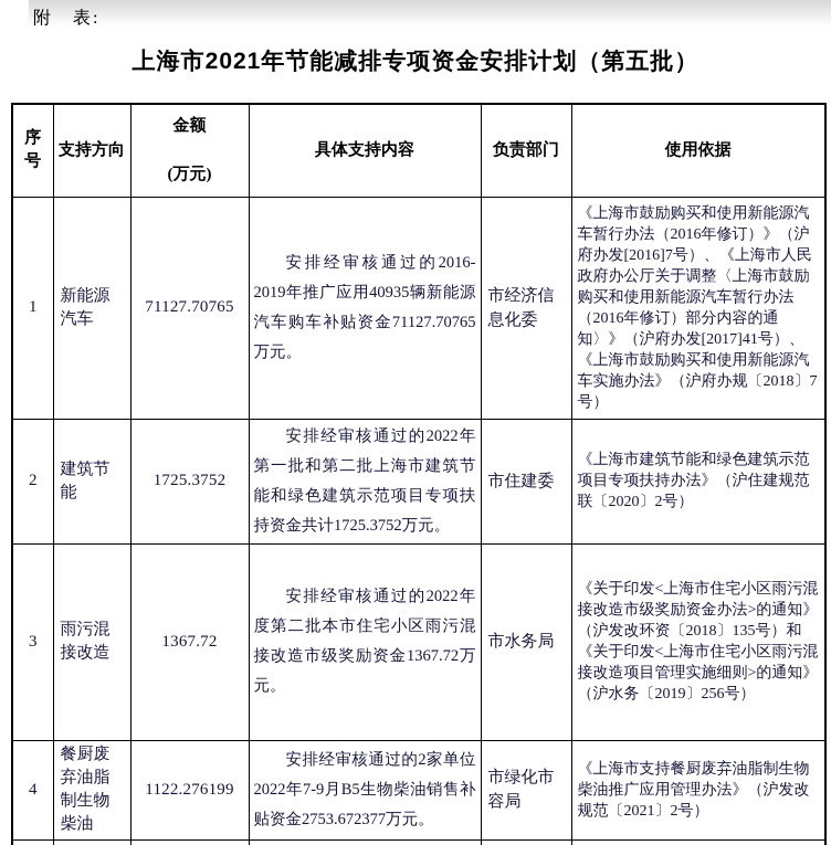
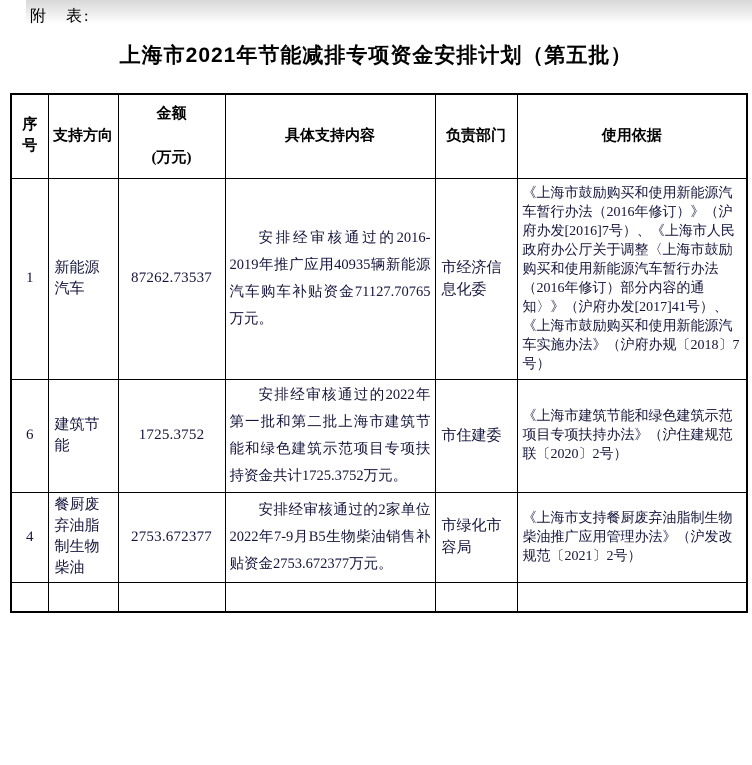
  附 表:
  上海市2021年节能减排专项资金安排计划（第五批）
  序号	支持方向	金额 (万元)	具体支持内容	负责部门	使用依据
- 1	新能源汽车	71127.70765	安排经审核通过的2016-2019年推广应用40935辆新能源汽车购车补贴资金71127.70765万元。	市经济信息化委	《上海市鼓励购买和使用新能源汽车暂行办法（2016年修订）》（沪府办发[2016]7号）、《上海市人民政府办公厅关于调整〈上海市鼓励购买和使用新能源汽车暂行办法（2016年修订）部分内容的通知〉》（沪府办发[2017]41号）、《上海市鼓励购买和使用新能源汽车实施办法》（沪府办规〔2018〕7号）
+ 1	新能源汽车	87262.73537	安排经审核通过的2016-2019年推广应用40935辆新能源汽车购车补贴资金71127.70765万元。	市经济信息化委	《上海市鼓励购买和使用新能源汽车暂行办法（2016年修订）》（沪府办发[2016]7号）、《上海市人民政府办公厅关于调整〈上海市鼓励购买和使用新能源汽车暂行办法（2016年修订）部分内容的通知〉》（沪府办发[2017]41号）、《上海市鼓励购买和使用新能源汽车实施办法》（沪府办规〔2018〕7号）
- 2	建筑节能	1725.3752	安排经审核通过的2022年第一批和第二批上海市建筑节能和绿色建筑示范项目专项扶持资金共计1725.3752万元。	市住建委	《上海市建筑节能和绿色建筑示范项目专项扶持办法》（沪住建规范联〔2020〕2号）
+ 6	建筑节能	1725.3752	安排经审核通过的2022年第一批和第二批上海市建筑节能和绿色建筑示范项目专项扶持资金共计1725.3752万元。	市住建委	《上海市建筑节能和绿色建筑示范项目专项扶持办法》（沪住建规范联〔2020〕2号）
- 3	雨污混接改造	1367.72	安排经审核通过的2022年度第二批本市住宅小区雨污混接改造市级奖励资金1367.72万元。	市水务局	《关于印发<上海市住宅小区雨污混接改造市级奖励资金办法>的通知》（沪发改环资〔2018〕135号）和《关于印发<上海市住宅小区雨污混接改造项目管理实施细则>的通知》（沪水务〔2019〕256号）
- 4	餐厨废弃油脂制生物柴油	1122.276199	安排经审核通过的2家单位2022年7-9月B5生物柴油销售补贴资金2753.672377万元。	市绿化市容局	《上海市支持餐厨废弃油脂制生物柴油推广应用管理办法》（沪发改规范〔2021〕2号）
+ 4	餐厨废弃油脂制生物柴油	2753.672377	安排经审核通过的2家单位2022年7-9月B5生物柴油销售补贴资金2753.672377万元。	市绿化市容局	《上海市支持餐厨废弃油脂制生物柴油推广应用管理办法》（沪发改规范〔2021〕2号）
